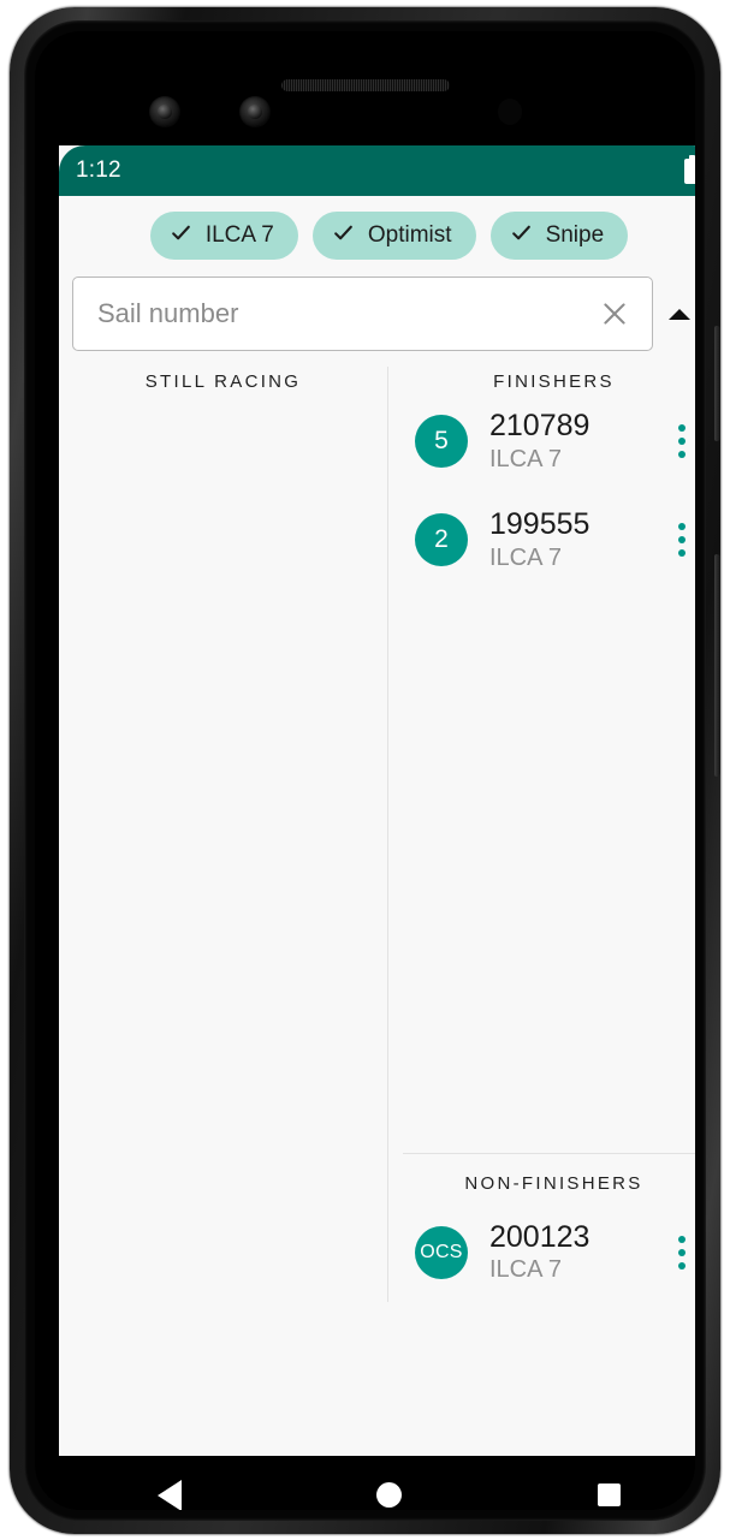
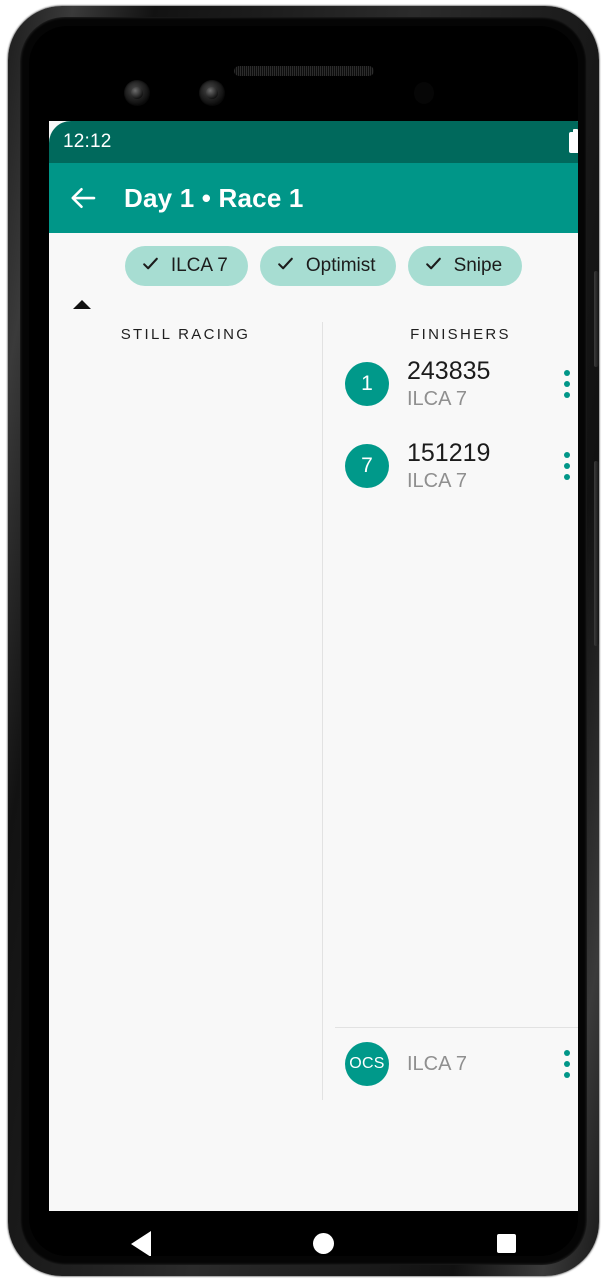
- 1:12
+ 12:12
+ Day 1 • Race 1
  ILCA 7
  Optimist
  Snipe
- Sail number
  STILL RACING
  FINISHERS
- 5
+ 1
- 210789
+ 243835
  ILCA 7
- 2
+ 7
- 199555
+ 151219
  ILCA 7
- NON-FINISHERS
  OCS
- 200123
  ILCA 7
